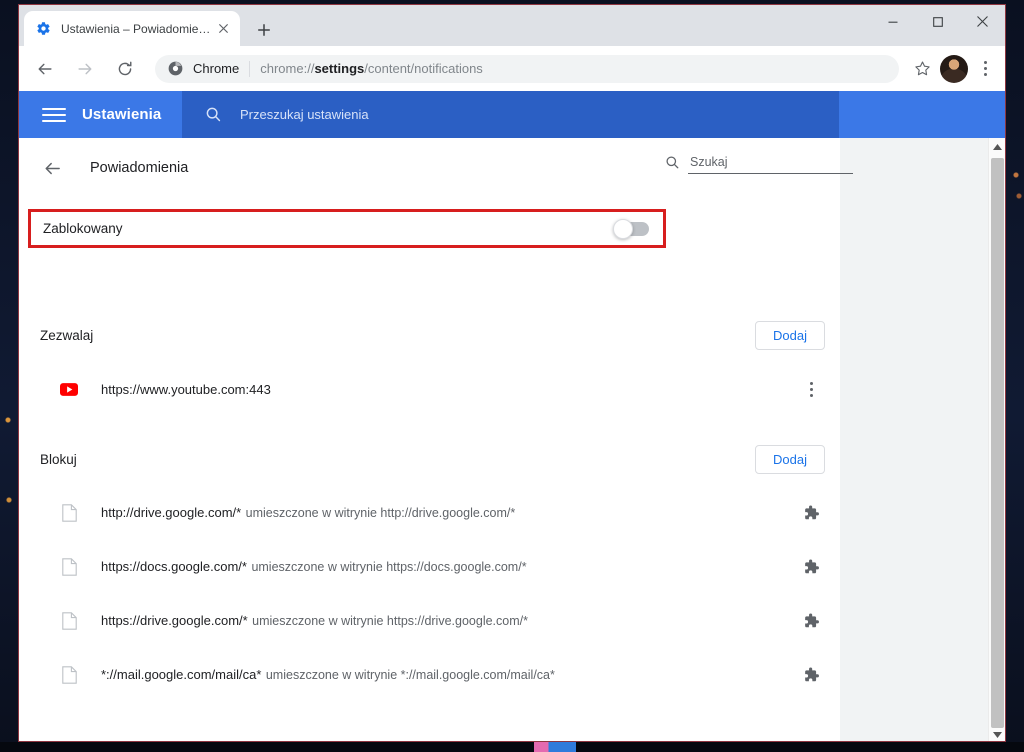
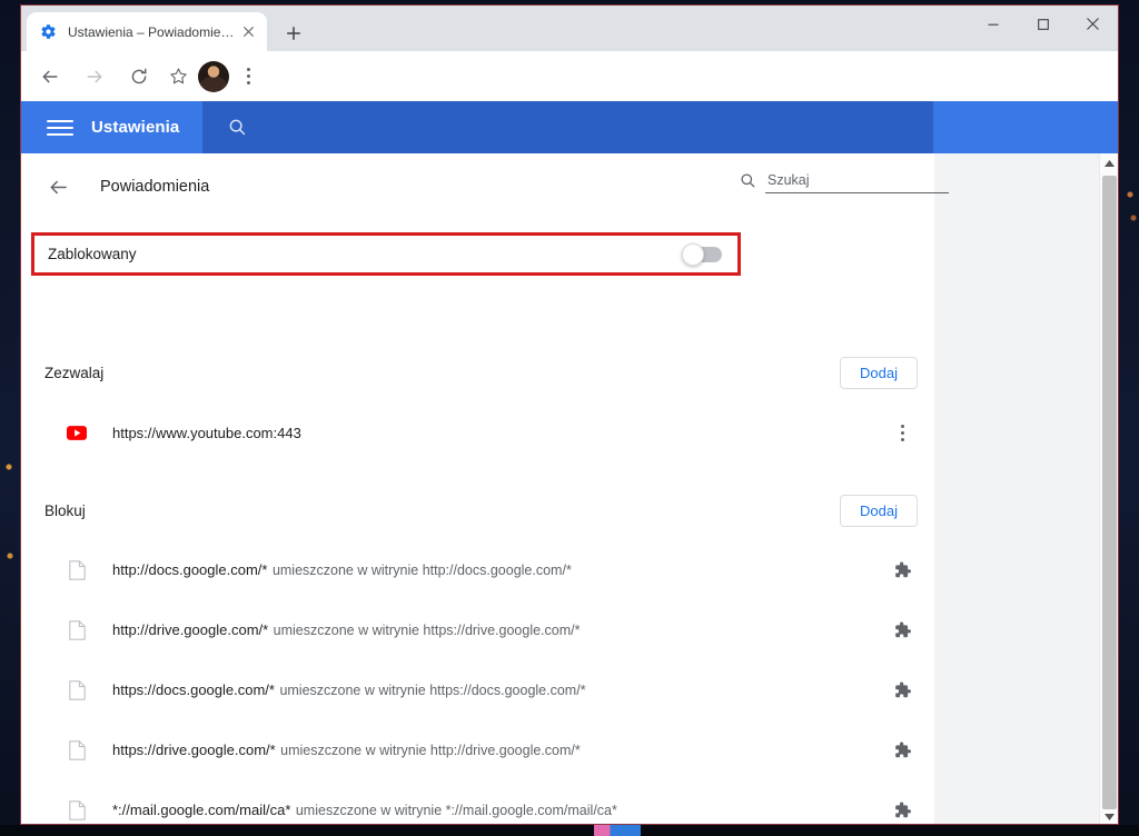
  Ustawienia – Powiadomienia
- Chrome
- chrome://settings/content/notifications
  Ustawienia
- Przeszukaj ustawienia
  Powiadomienia
  Szukaj
  Zablokowany
  Zezwalaj
  Dodaj
  https://www.youtube.com:443
  Blokuj
  Dodaj
+ http://docs.google.com/* umieszczone w witrynie http://docs.google.com/*
- http://drive.google.com/* umieszczone w witrynie http://drive.google.com/*
+ http://drive.google.com/* umieszczone w witrynie https://drive.google.com/*
  https://docs.google.com/* umieszczone w witrynie https://docs.google.com/*
- https://drive.google.com/* umieszczone w witrynie https://drive.google.com/*
+ https://drive.google.com/* umieszczone w witrynie http://drive.google.com/*
  *://mail.google.com/mail/ca* umieszczone w witrynie *://mail.google.com/mail/ca*
